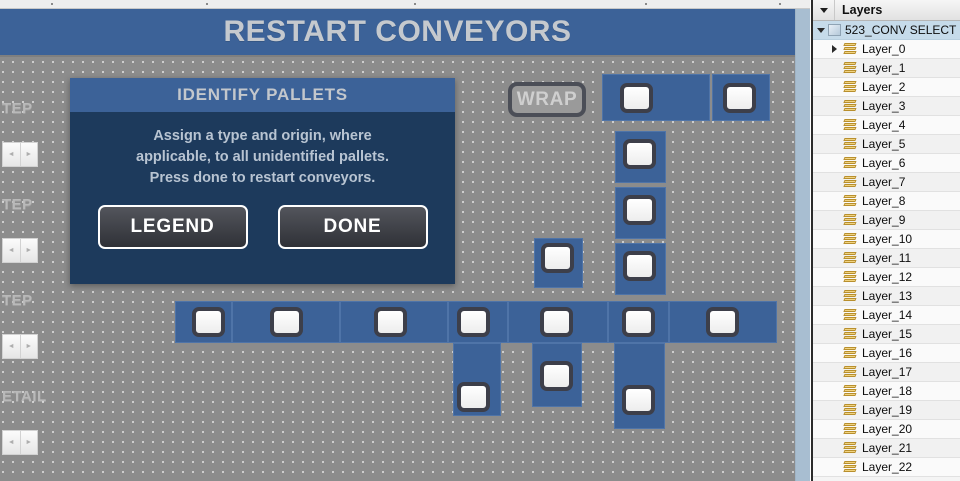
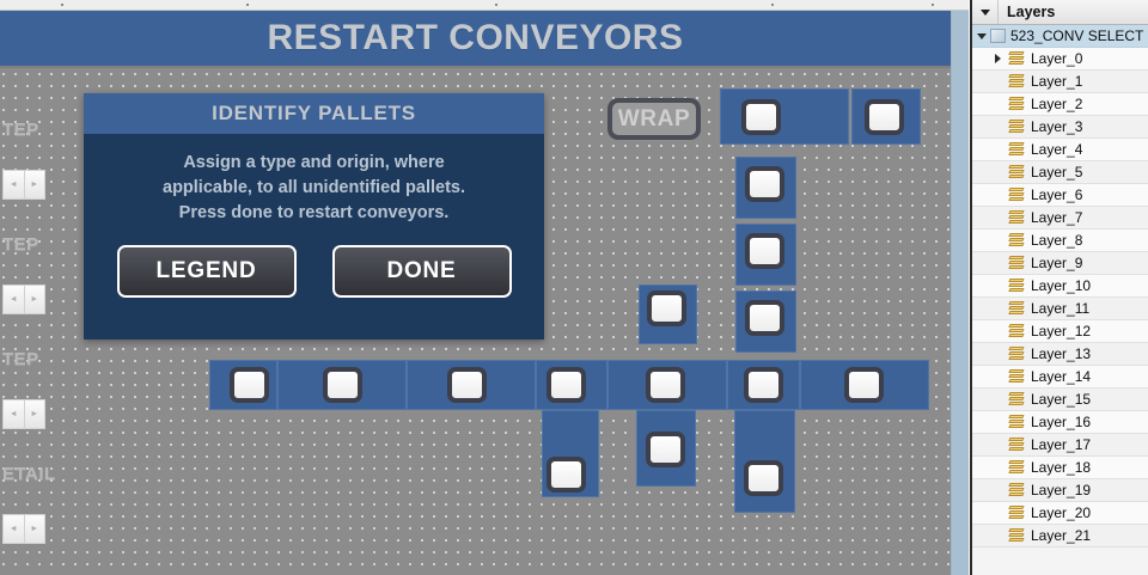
  RESTART CONVEYORS
  TEP
  TEP
  TEP
  ETAIL
  WRAP
  IDENTIFY PALLETS
  Assign a type and origin, where
  applicable, to all unidentified pallets.
  Press done to restart conveyors.
  LEGEND
  DONE
  Layers
  523_CONV SELECT
  Layer_0
  Layer_1
  Layer_2
  Layer_3
  Layer_4
  Layer_5
  Layer_6
  Layer_7
  Layer_8
  Layer_9
  Layer_10
  Layer_11
  Layer_12
  Layer_13
  Layer_14
  Layer_15
  Layer_16
  Layer_17
  Layer_18
  Layer_19
  Layer_20
  Layer_21
- Layer_22
